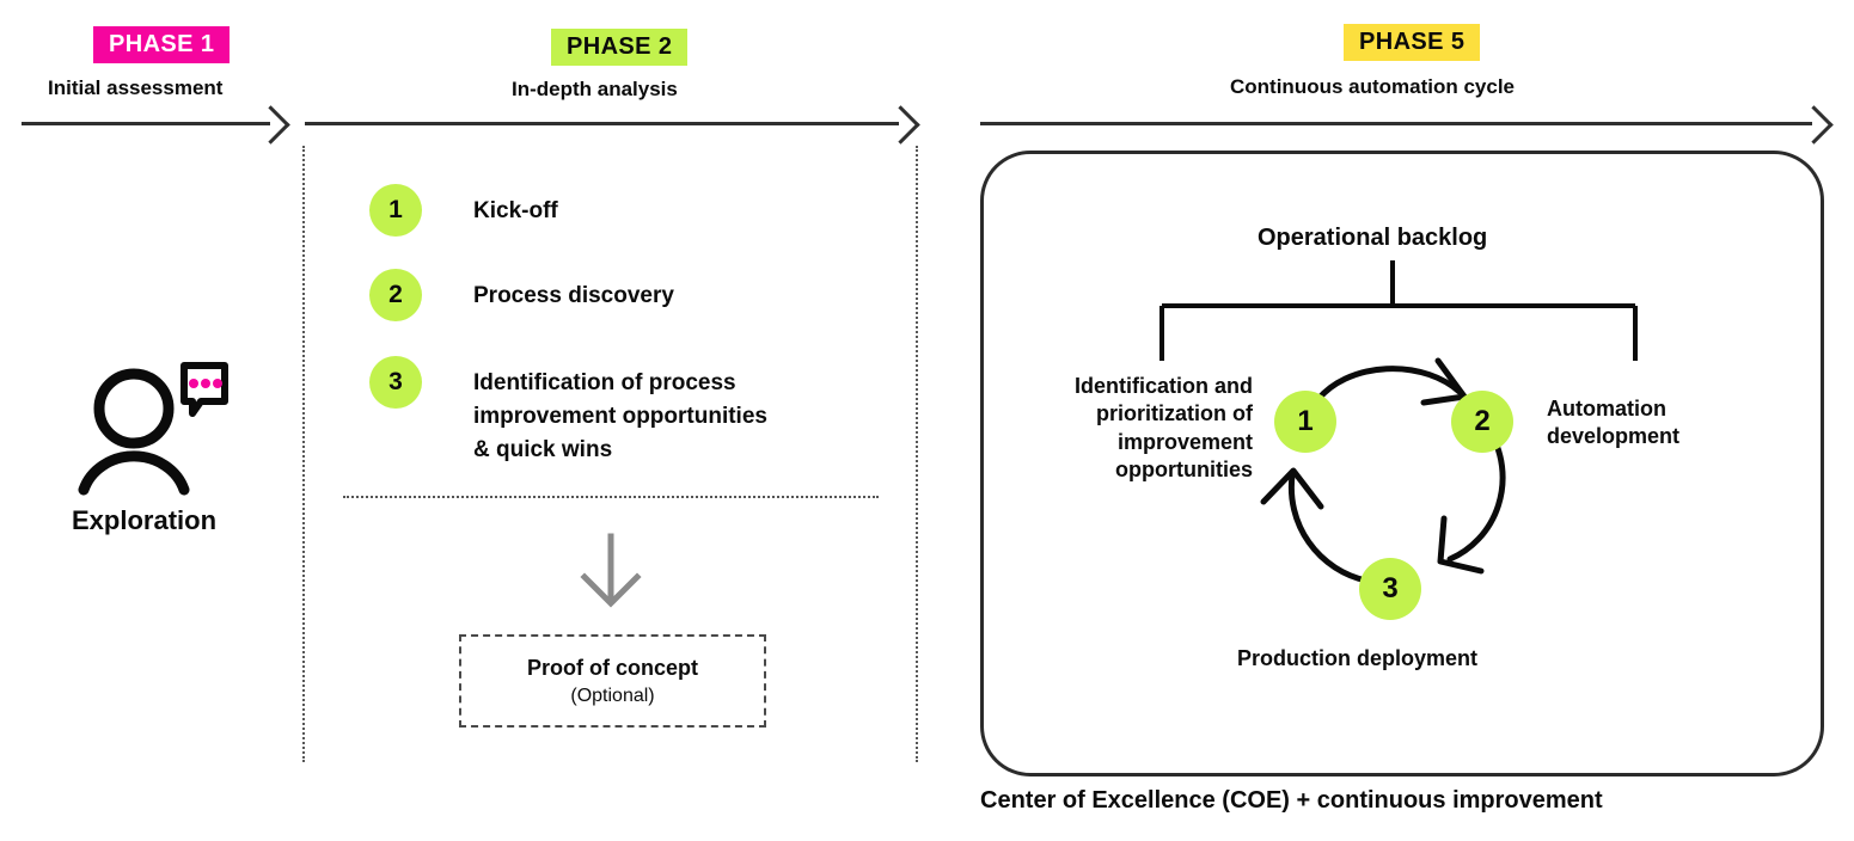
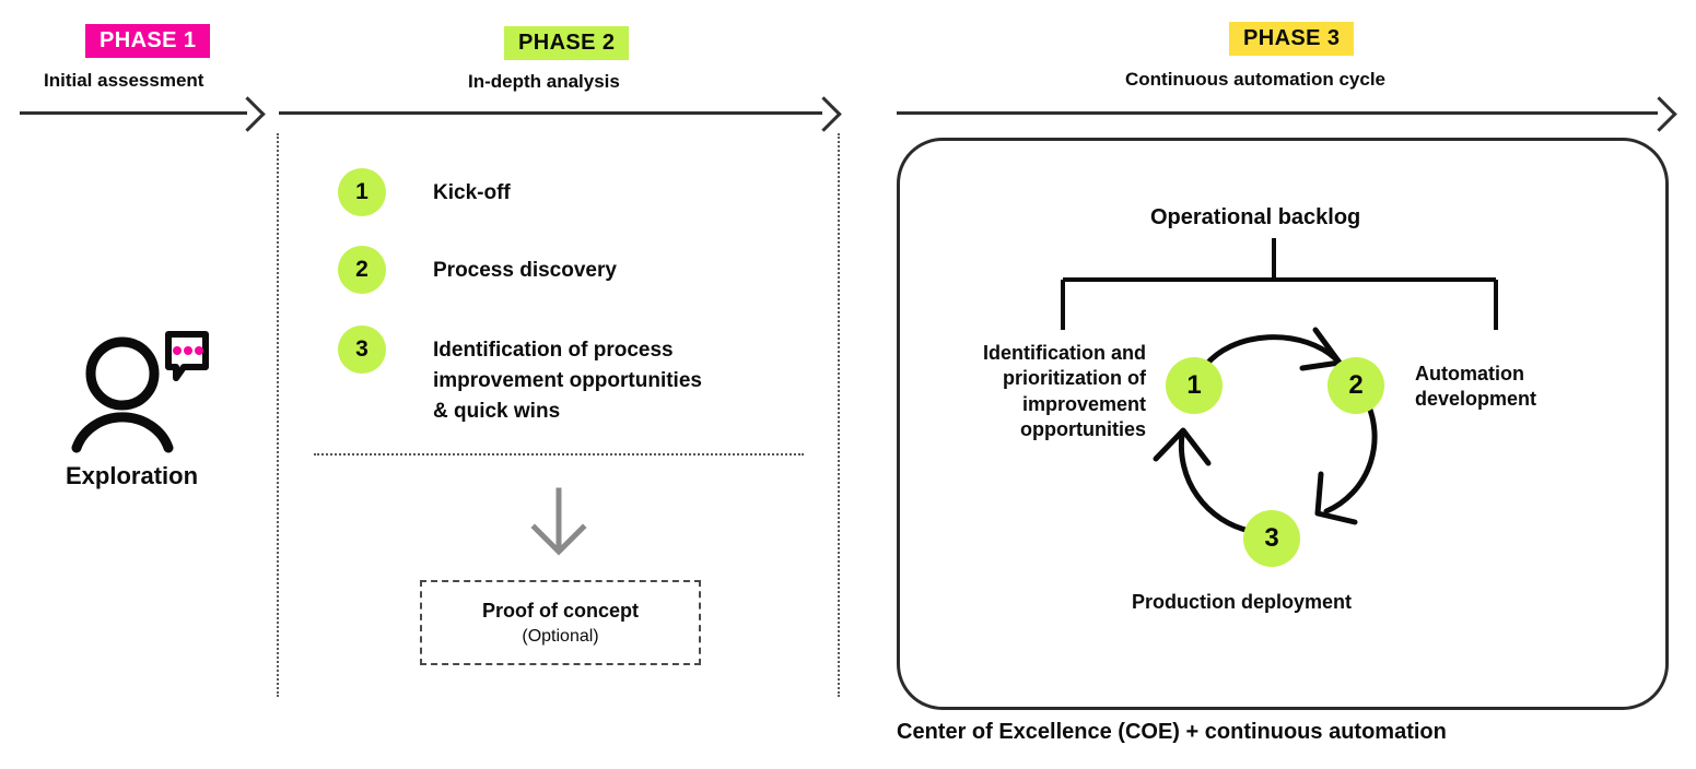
  PHASE 1
  Initial assessment
  PHASE 2
  In-depth analysis
- PHASE 5
+ PHASE 3
  Continuous automation cycle
  Exploration
  1
  Kick-off
  2
  Process discovery
  3
  Identification of process
  improvement opportunities
  & quick wins
  Proof of concept
  (Optional)
  Operational backlog
  1
  2
  3
  Identification and
  prioritization of
  improvement
  opportunities
  Automation
  development
  Production deployment
- Center of Excellence (COE) + continuous improvement
+ Center of Excellence (COE) + continuous automation
